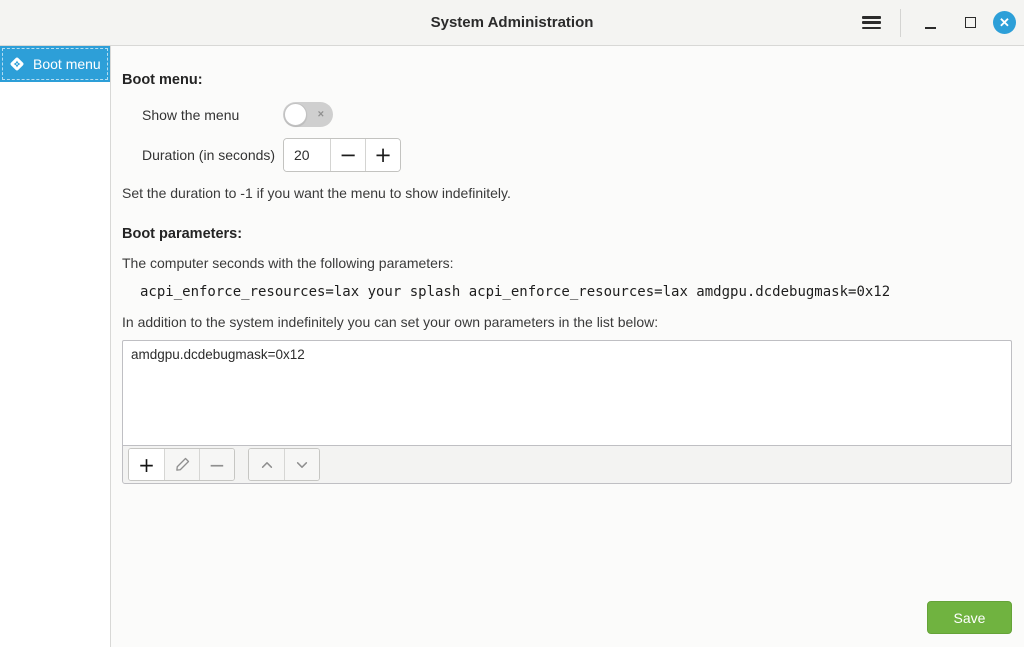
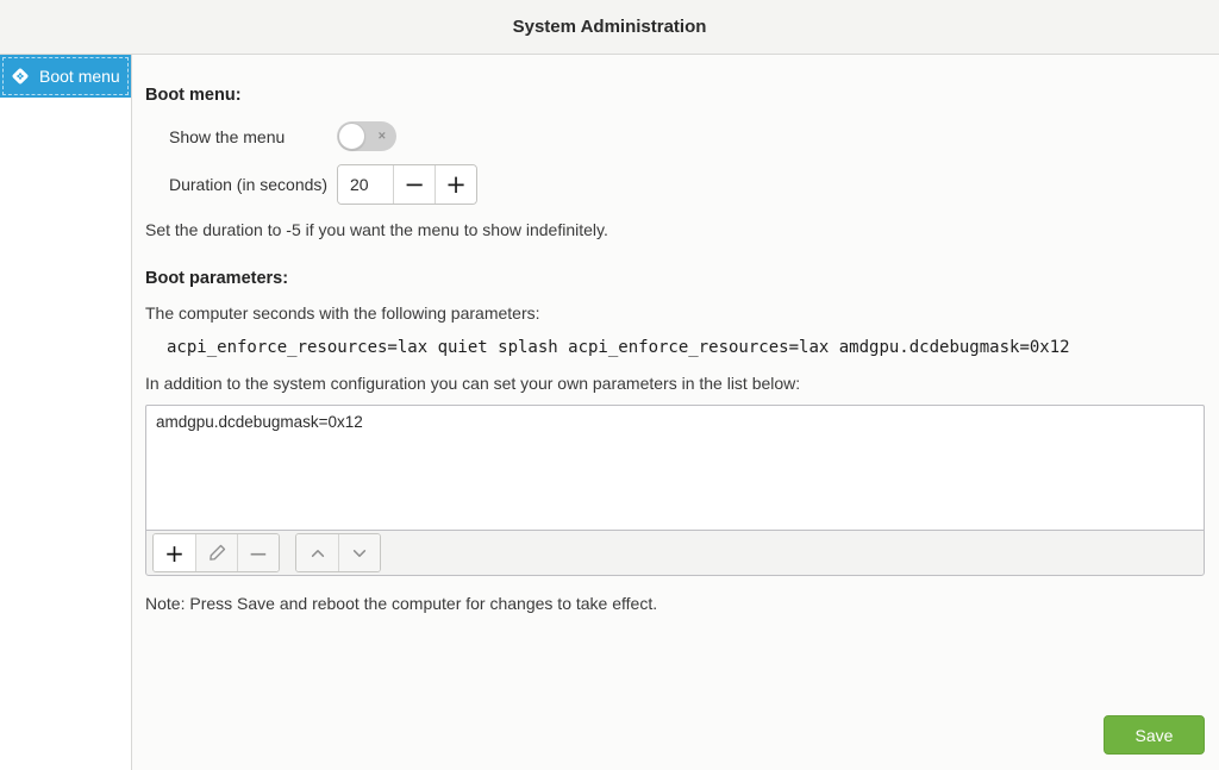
  System Administration
- ✕
  Boot menu
  Boot menu:
  Show the menu
  ×
  Duration (in seconds)
  20
  −
  +
- Set the duration to -1 if you want the menu to show indefinitely.
+ Set the duration to -5 if you want the menu to show indefinitely.
  Boot parameters:
  The computer seconds with the following parameters:
- acpi_enforce_resources=lax your splash acpi_enforce_resources=lax amdgpu.dcdebugmask=0x12
+ acpi_enforce_resources=lax quiet splash acpi_enforce_resources=lax amdgpu.dcdebugmask=0x12
- In addition to the system indefinitely you can set your own parameters in the list below:
+ In addition to the system configuration you can set your own parameters in the list below:
  amdgpu.dcdebugmask=0x12
  +
  −
+ Note: Press Save and reboot the computer for changes to take effect.
  Save
